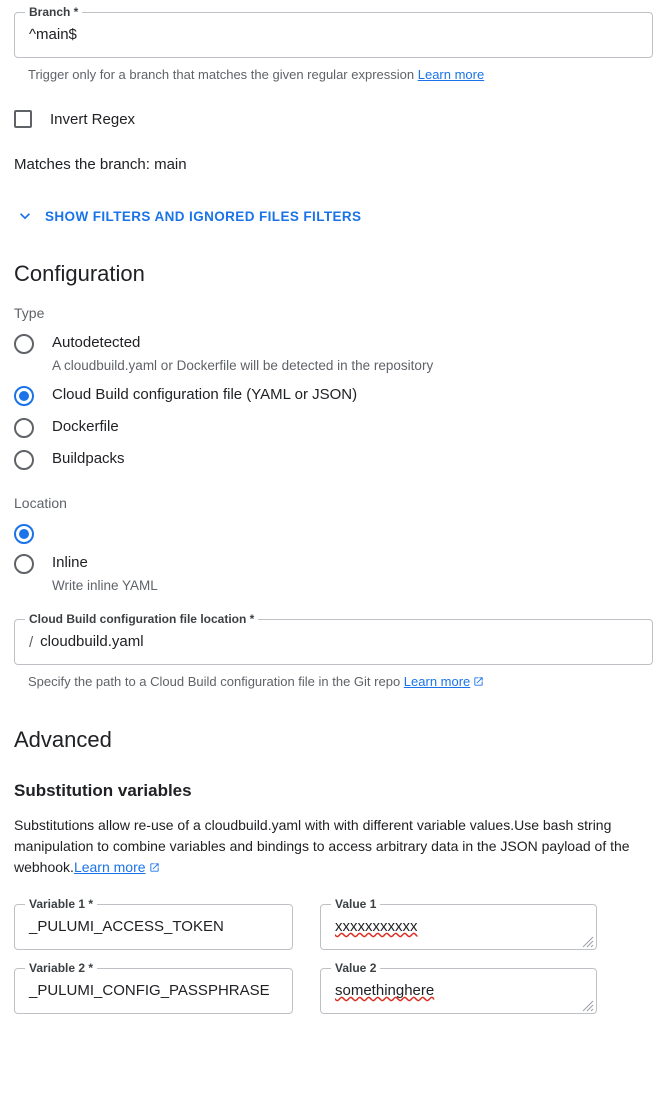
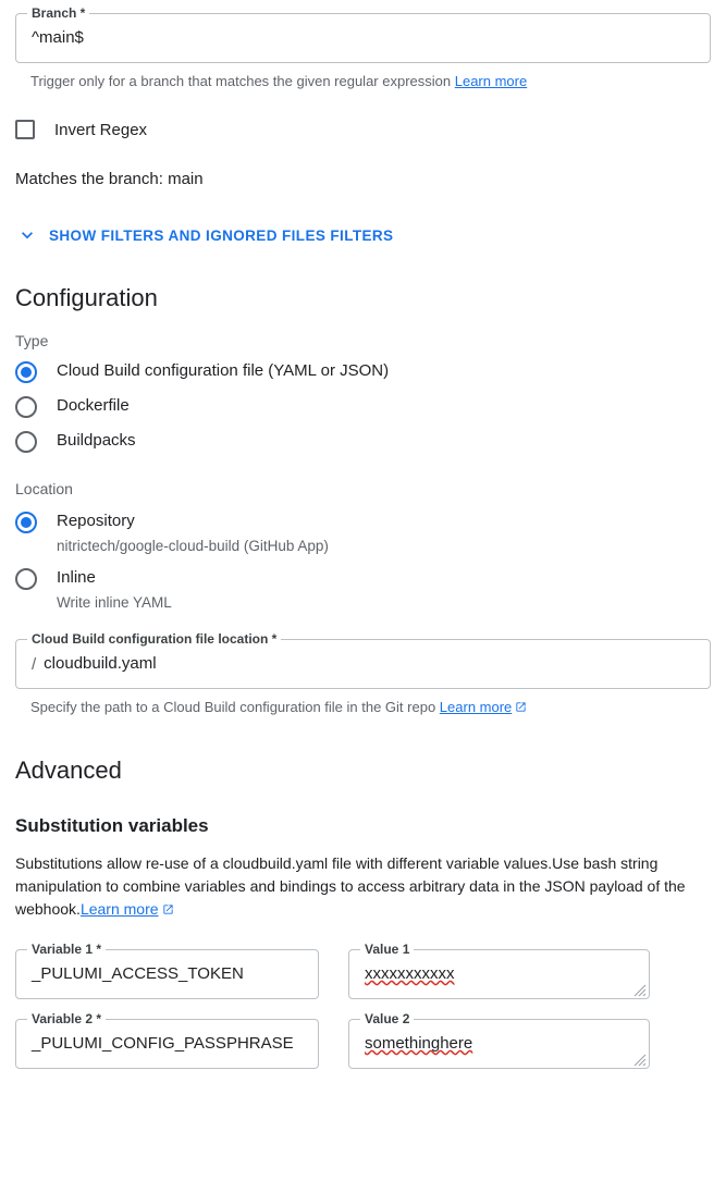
  Branch *
  ^main$
  Trigger only for a branch that matches the given regular expression Learn more
  Invert Regex
  Matches the branch: main
  SHOW FILTERS AND IGNORED FILES FILTERS
  Configuration
  Type
- Autodetected
- A cloudbuild.yaml or Dockerfile will be detected in the repository
  Cloud Build configuration file (YAML or JSON)
  Dockerfile
  Buildpacks
  Location
+ Repository
+ nitrictech/google-cloud-build (GitHub App)
  Inline
  Write inline YAML
  Cloud Build configuration file location *
  /
  cloudbuild.yaml
  Specify the path to a Cloud Build configuration file in the Git repo Learn more
  Advanced
  Substitution variables
- Substitutions allow re-use of a cloudbuild.yaml with with different variable values.Use bash string manipulation to combine variables and bindings to access arbitrary data in the JSON payload of the webhook.Learn more
+ Substitutions allow re-use of a cloudbuild.yaml file with different variable values.Use bash string manipulation to combine variables and bindings to access arbitrary data in the JSON payload of the webhook.Learn more
  Variable 1 *
  _PULUMI_ACCESS_TOKEN
  Value 1
  xxxxxxxxxxx
  Variable 2 *
  _PULUMI_CONFIG_PASSPHRASE
  Value 2
  somethinghere
